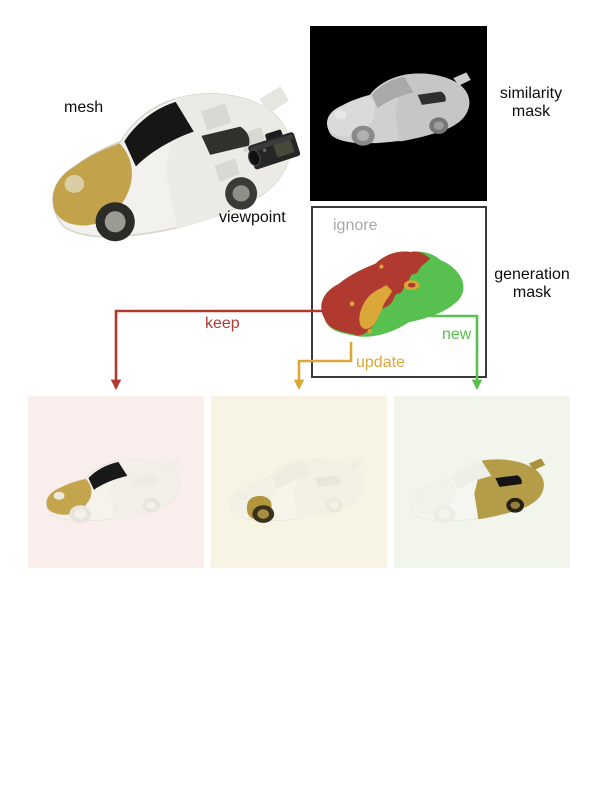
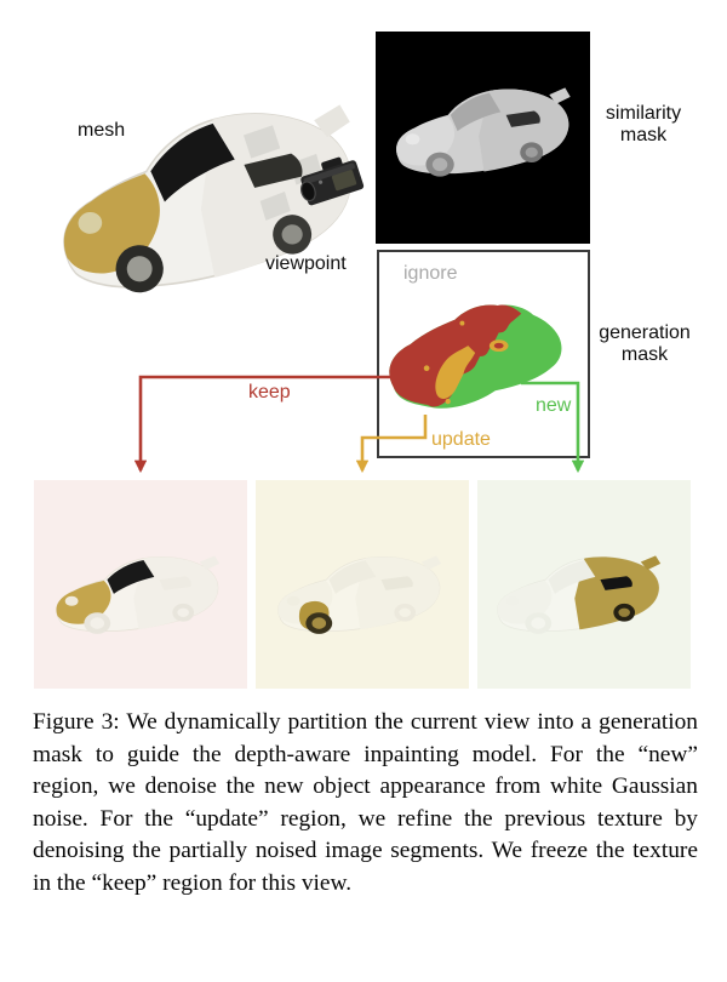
  mesh
  viewpoint
  similarity mask
  ignore
  generation mask
  keep
  update
  new
+ Figure 3: We dynamically partition the current view into a generation mask to guide the depth-aware inpainting model. For the “new” region, we denoise the new object appearance from white Gaussian noise. For the “update” region, we refine the previous texture by denoising the partially noised image segments. We freeze the texture in the “keep” region for this view.
